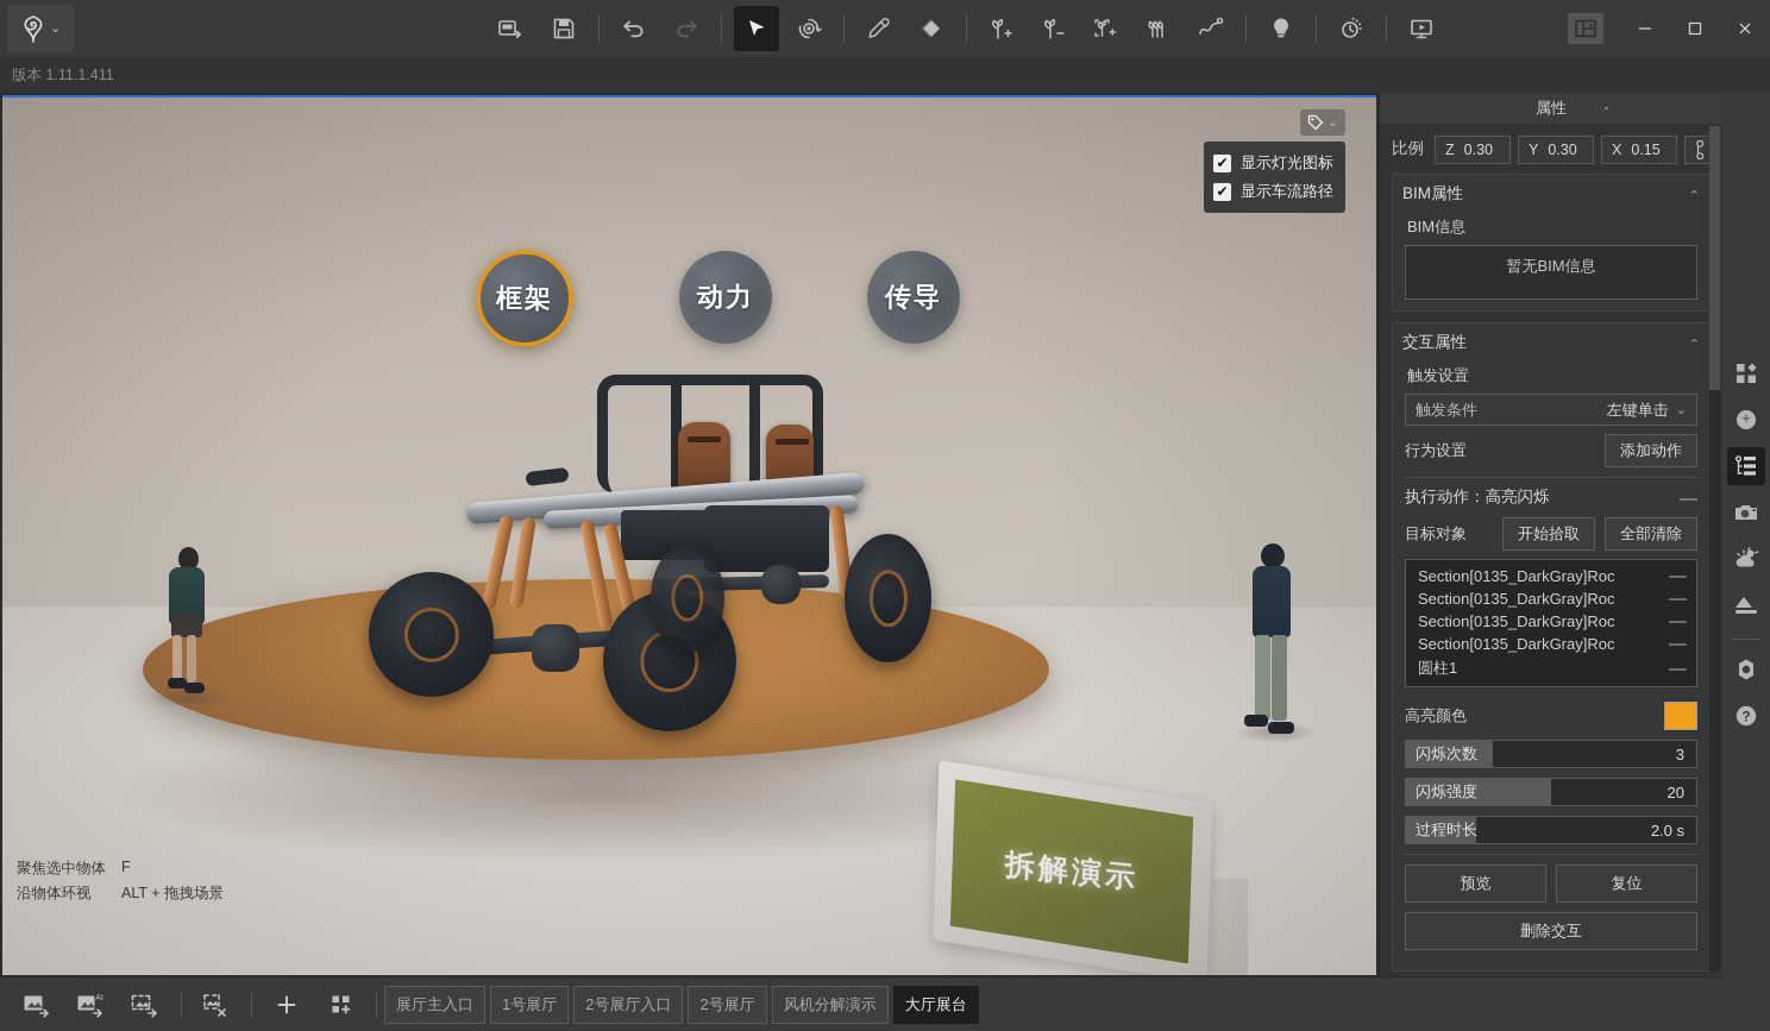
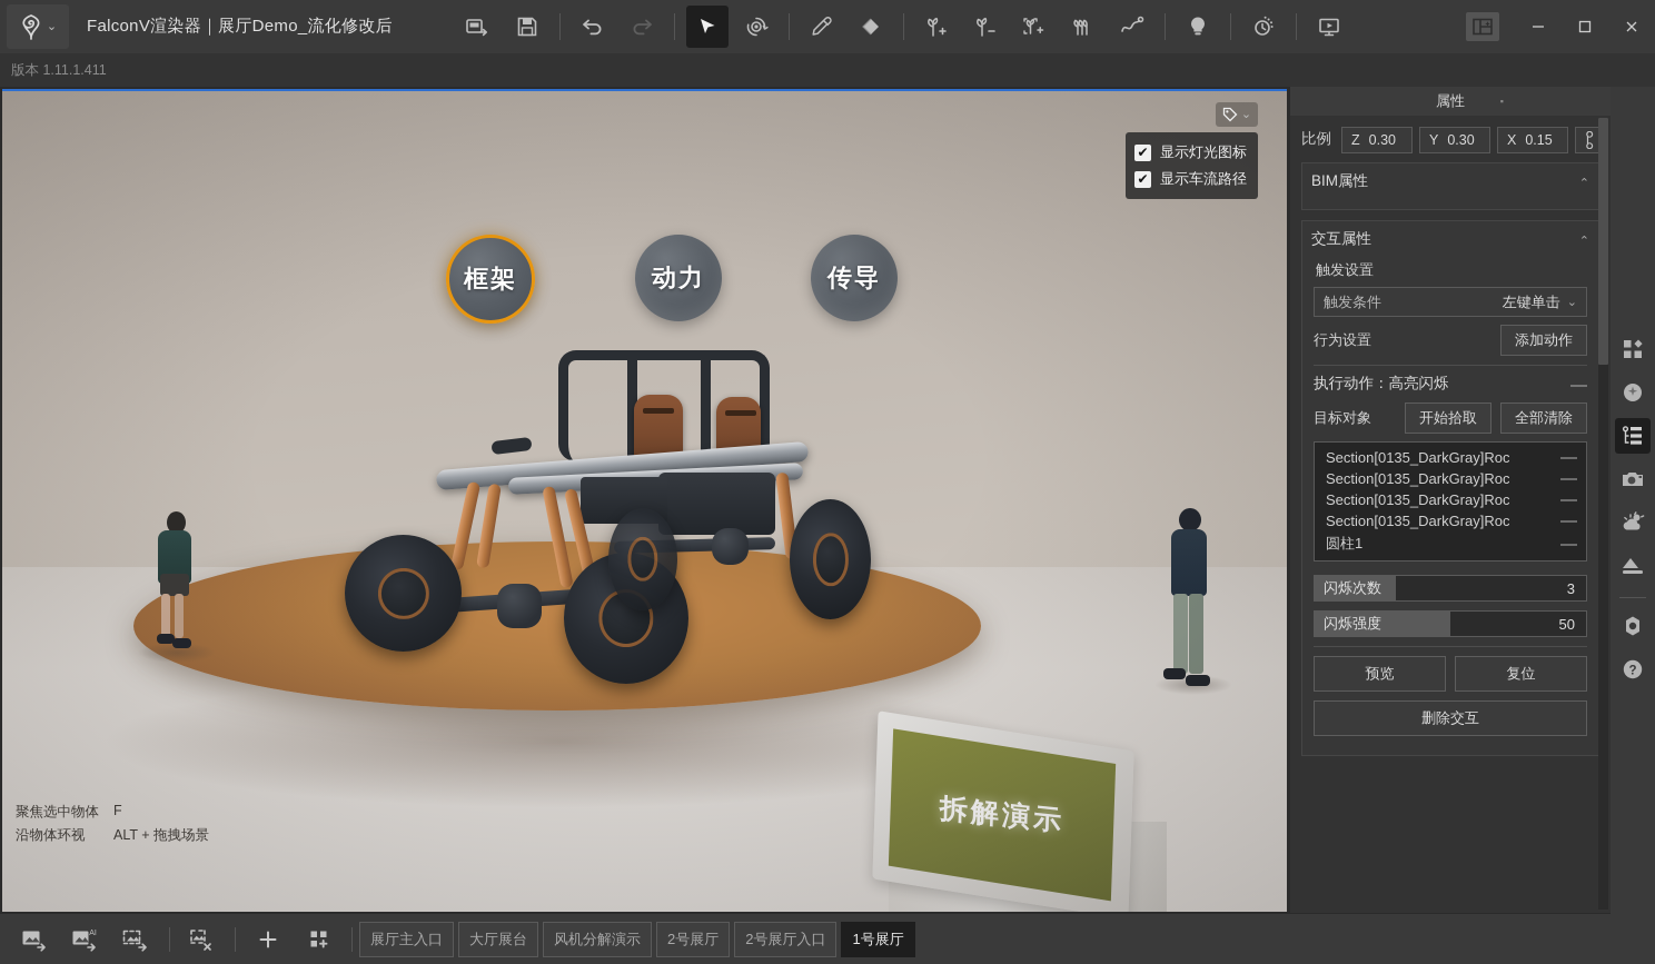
  ⌄
+ FalconV渲染器｜展厅Demo_流化修改后
  版本 1.11.1.411
  ⌄
  ✔
  显示灯光图标
  ✔
  显示车流路径
  聚焦选中物体
  F
  沿物体环视
  ALT + 拖拽场景
  属性
  ▪
  比例
  Z
  0.30
  Y
  0.30
  X
  0.15
  BIM属性
  ⌃
- BIM信息
- 暂无BIM信息
  交互属性
  ⌃
  触发设置
  触发条件
  左键单击
  ⌄
  行为设置
  添加动作
  执行动作：高亮闪烁
  —
  目标对象
  开始拾取
  全部清除
  Section[0135_DarkGray]Roc
  —
  Section[0135_DarkGray]Roc
  —
  Section[0135_DarkGray]Roc
  —
  Section[0135_DarkGray]Roc
  —
  圆柱1
  —
- 高亮颜色
  闪烁次数
  3
  闪烁强度
- 20
+ 50
- 过程时长
- 2.0 s
  预览
  复位
  删除交互
  ?
  展厅主入口
- 1号展厅
+ 大厅展台
- 2号展厅入口
+ 风机分解演示
  2号展厅
- 风机分解演示
+ 2号展厅入口
- 大厅展台
+ 1号展厅
